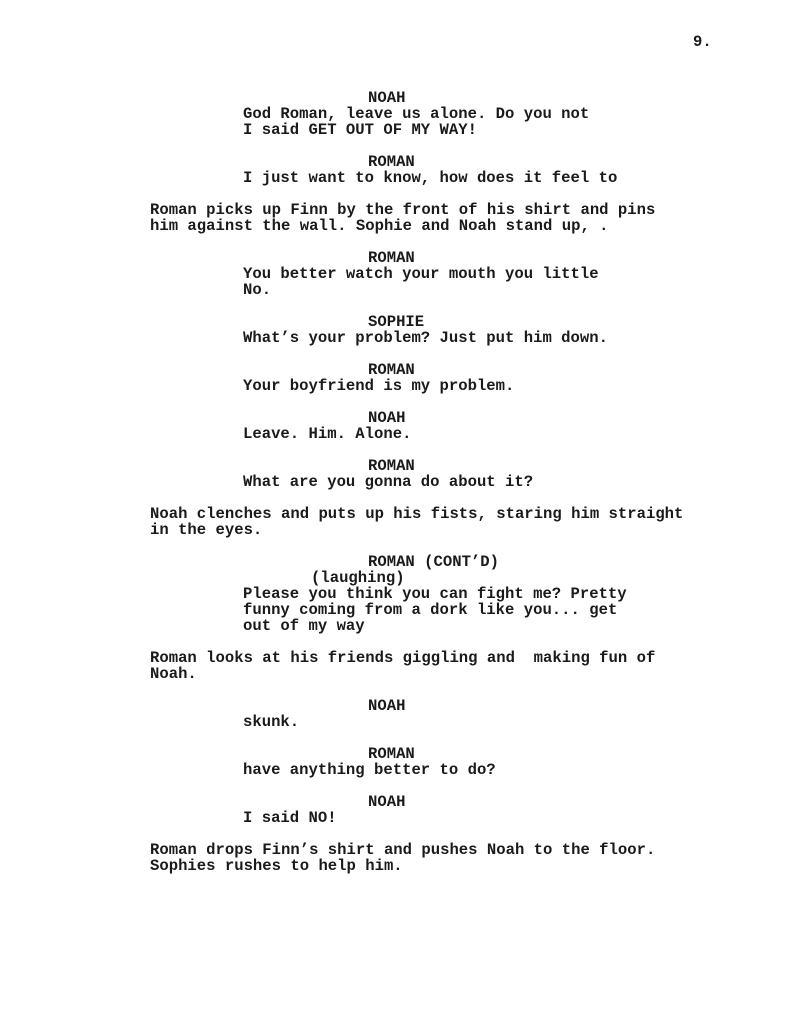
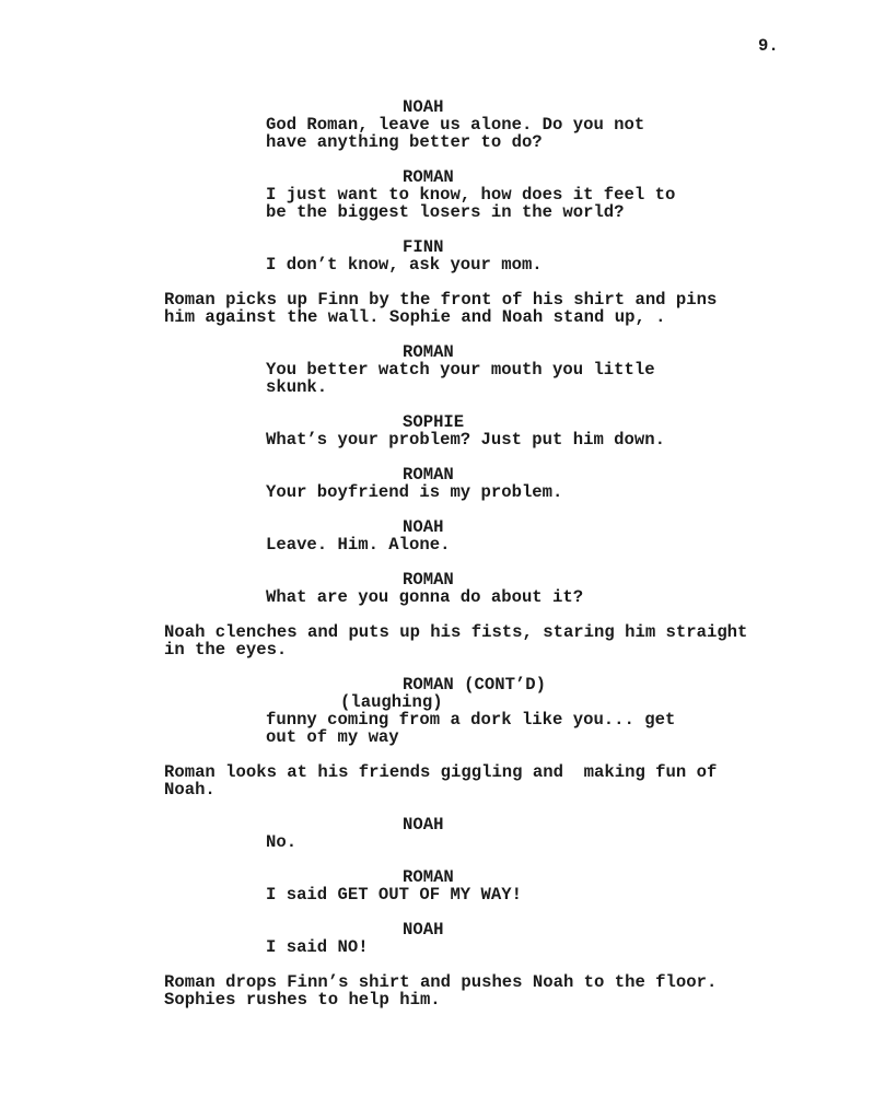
  9.
  NOAH
  God Roman, leave us alone. Do you not
- I said GET OUT OF MY WAY!
+ have anything better to do?
  ROMAN
  I just want to know, how does it feel to
+ be the biggest losers in the world?
+ FINN
+ I don’t know, ask your mom.
  Roman picks up Finn by the front of his shirt and pins
  him against the wall. Sophie and Noah stand up, .
  ROMAN
  You better watch your mouth you little
- No.
+ skunk.
  SOPHIE
  What’s your problem? Just put him down.
  ROMAN
  Your boyfriend is my problem.
  NOAH
  Leave. Him. Alone.
  ROMAN
  What are you gonna do about it?
  Noah clenches and puts up his fists, staring him straight
  in the eyes.
  ROMAN (CONT’D)
  (laughing)
- Please you think you can fight me? Pretty
  funny coming from a dork like you... get
  out of my way
  Roman looks at his friends giggling and making fun of
  Noah.
  NOAH
- skunk.
+ No.
  ROMAN
- have anything better to do?
+ I said GET OUT OF MY WAY!
  NOAH
  I said NO!
  Roman drops Finn’s shirt and pushes Noah to the floor.
  Sophies rushes to help him.
